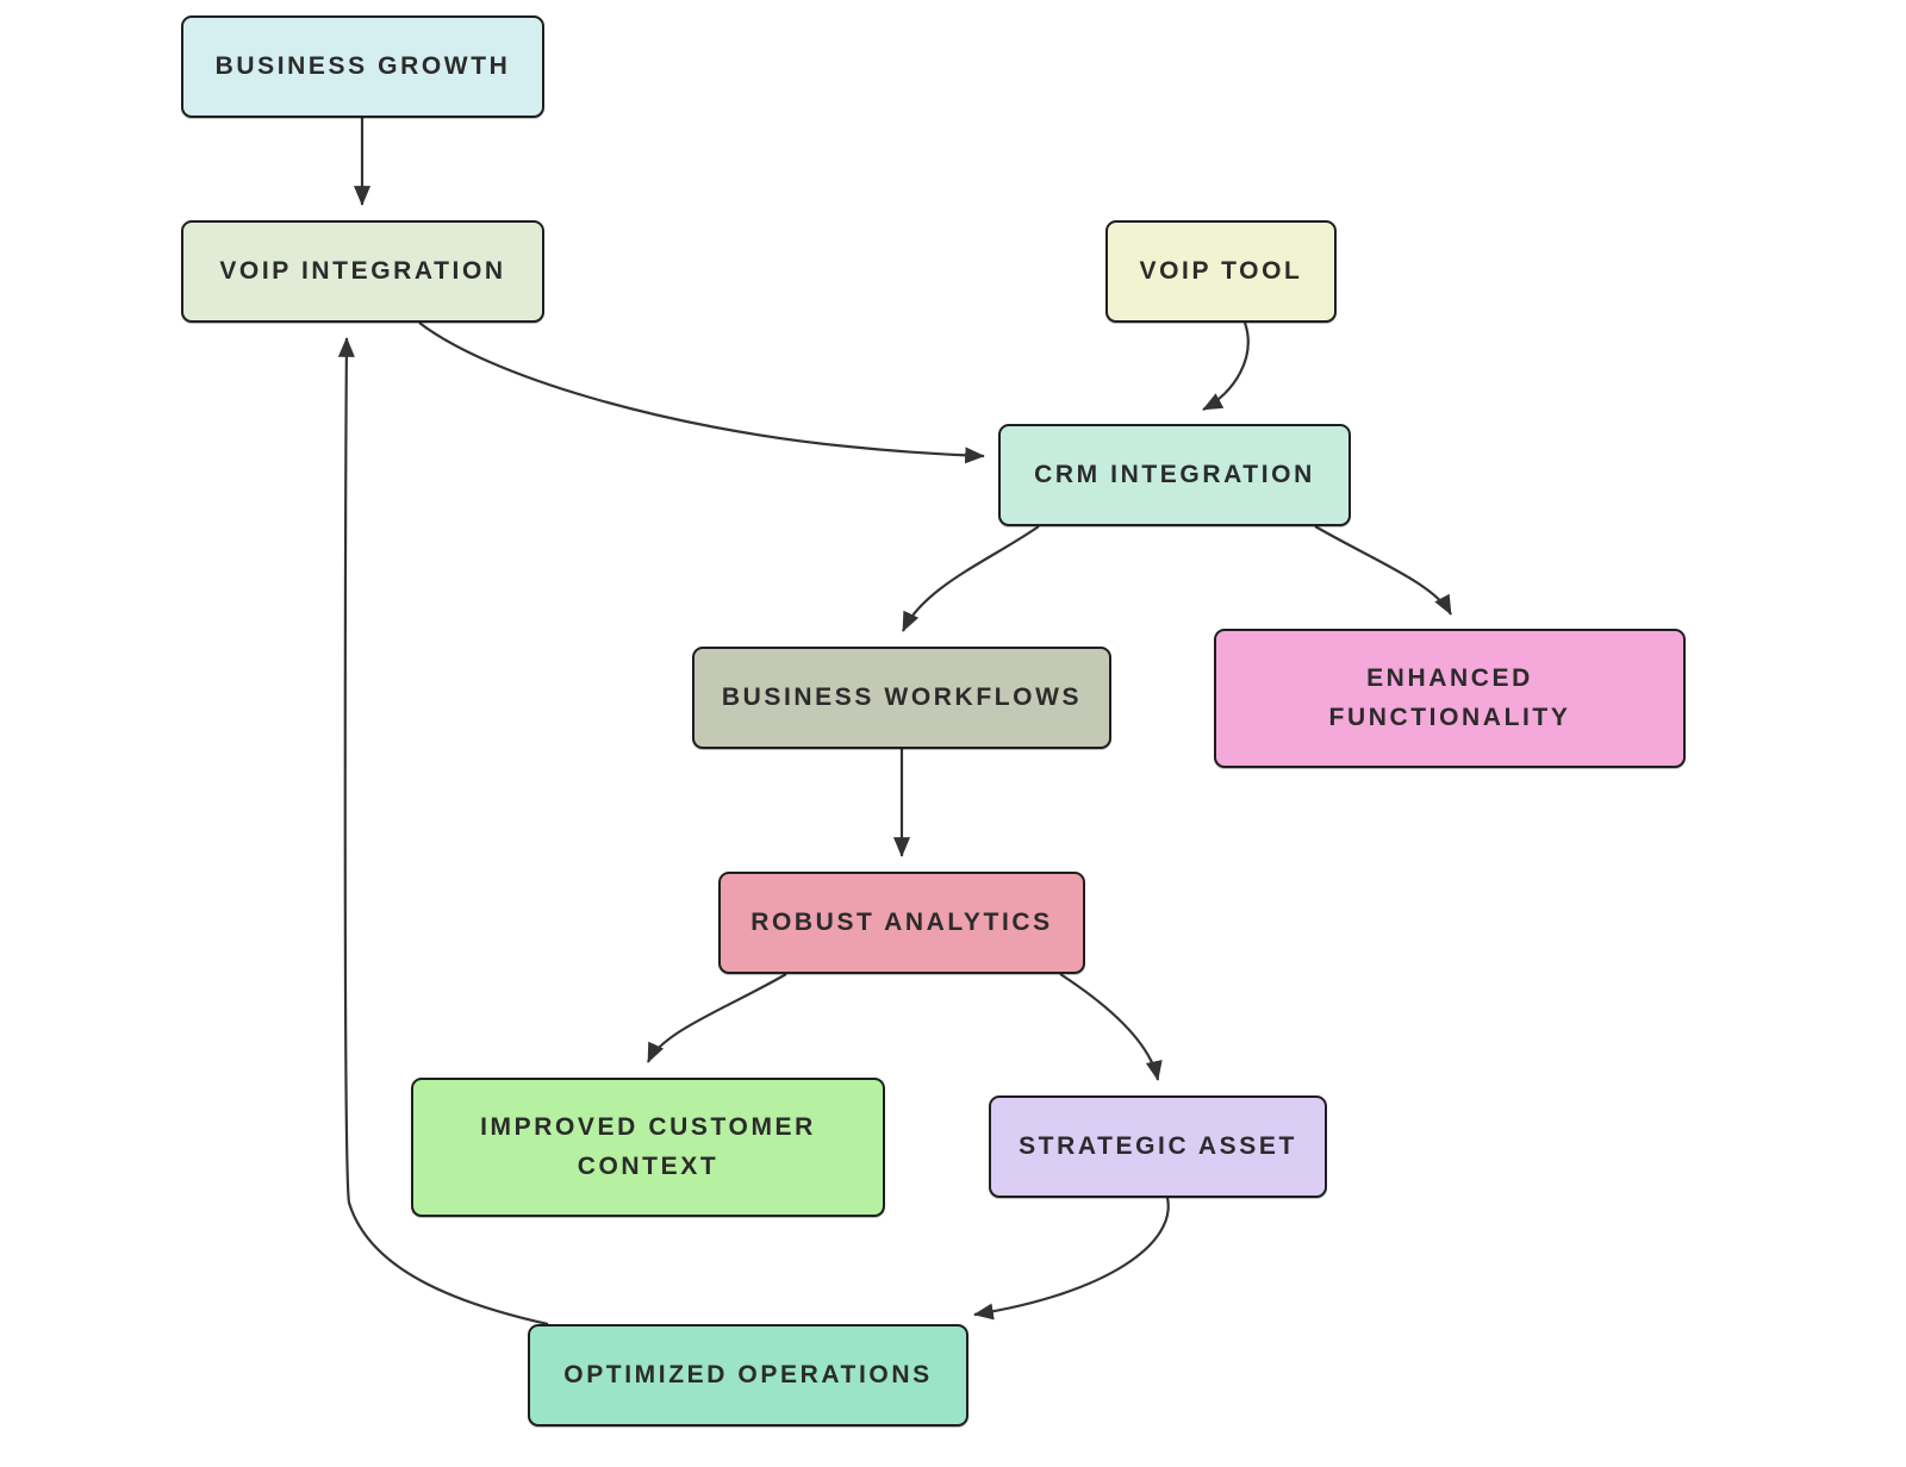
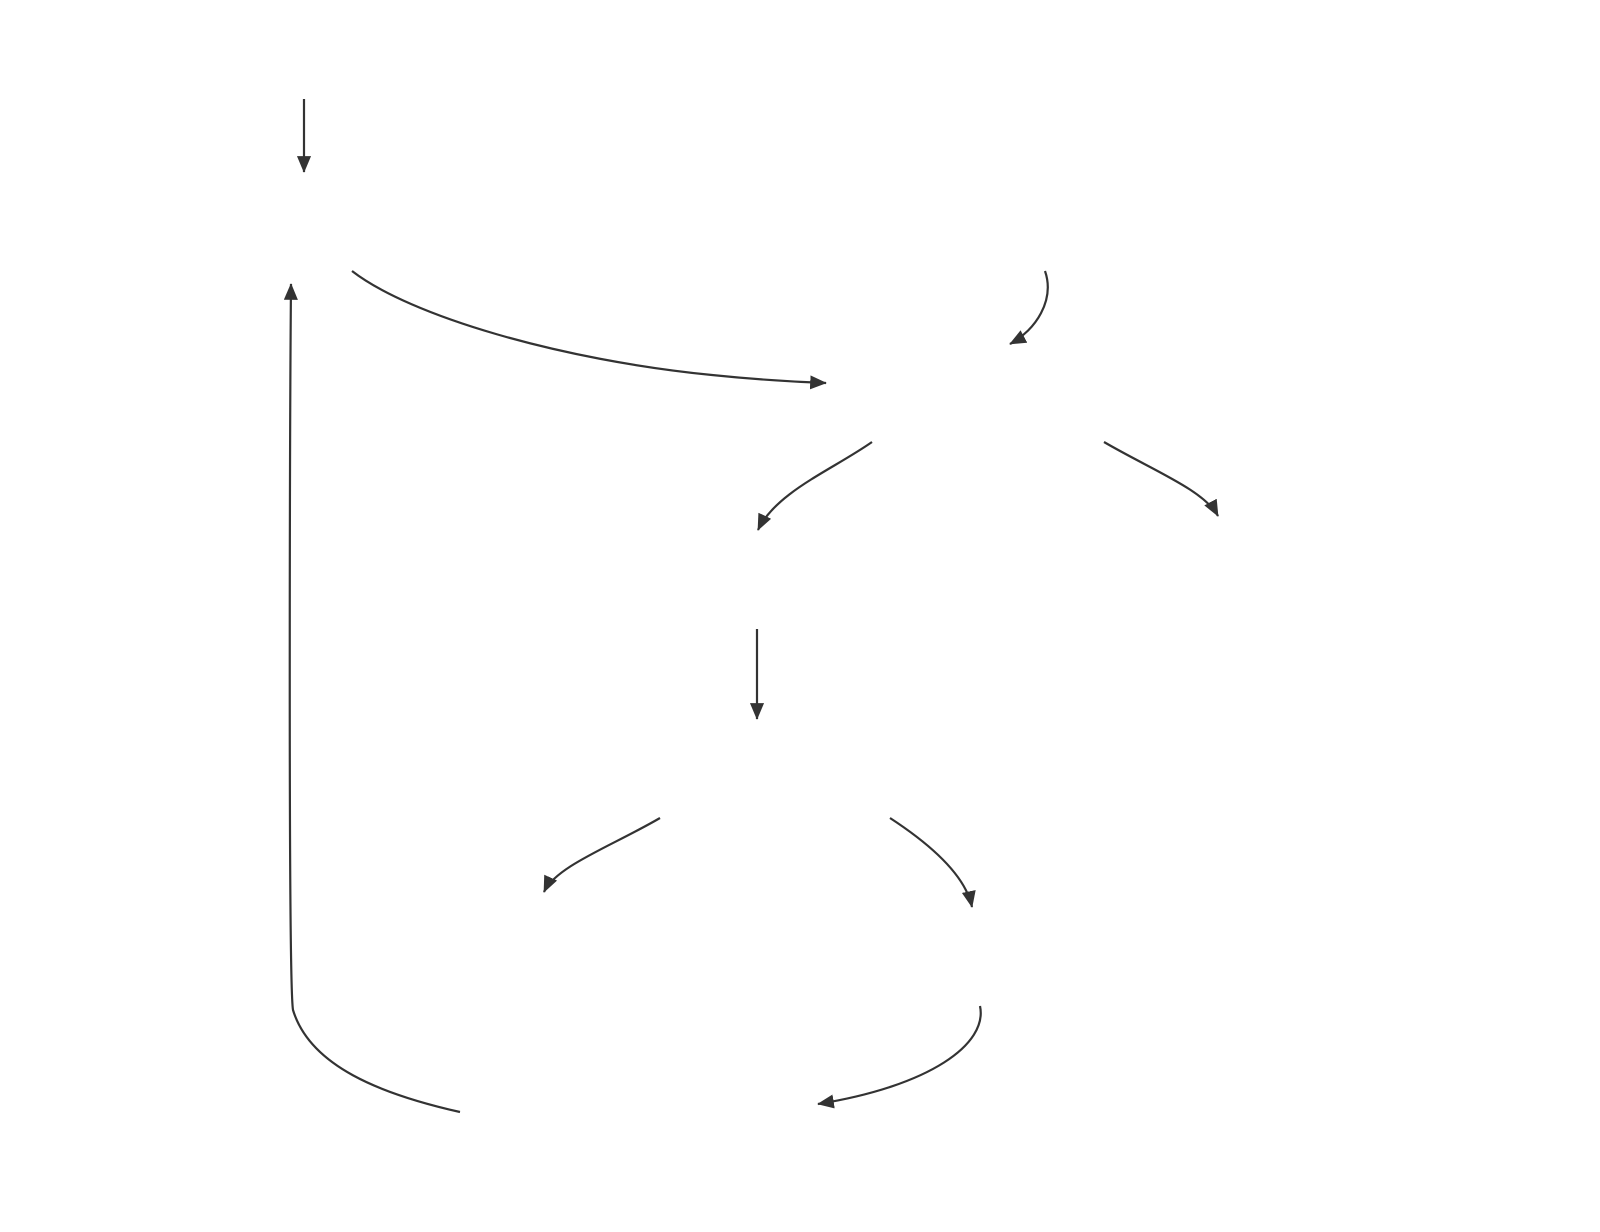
- BUSINESS GROWTH
- VOIP INTEGRATION
- VOIP TOOL
- CRM INTEGRATION
- BUSINESS WORKFLOWS
- ENHANCED
- FUNCTIONALITY
- ROBUST ANALYTICS
- IMPROVED CUSTOMER
- CONTEXT
- STRATEGIC ASSET
- OPTIMIZED OPERATIONS
